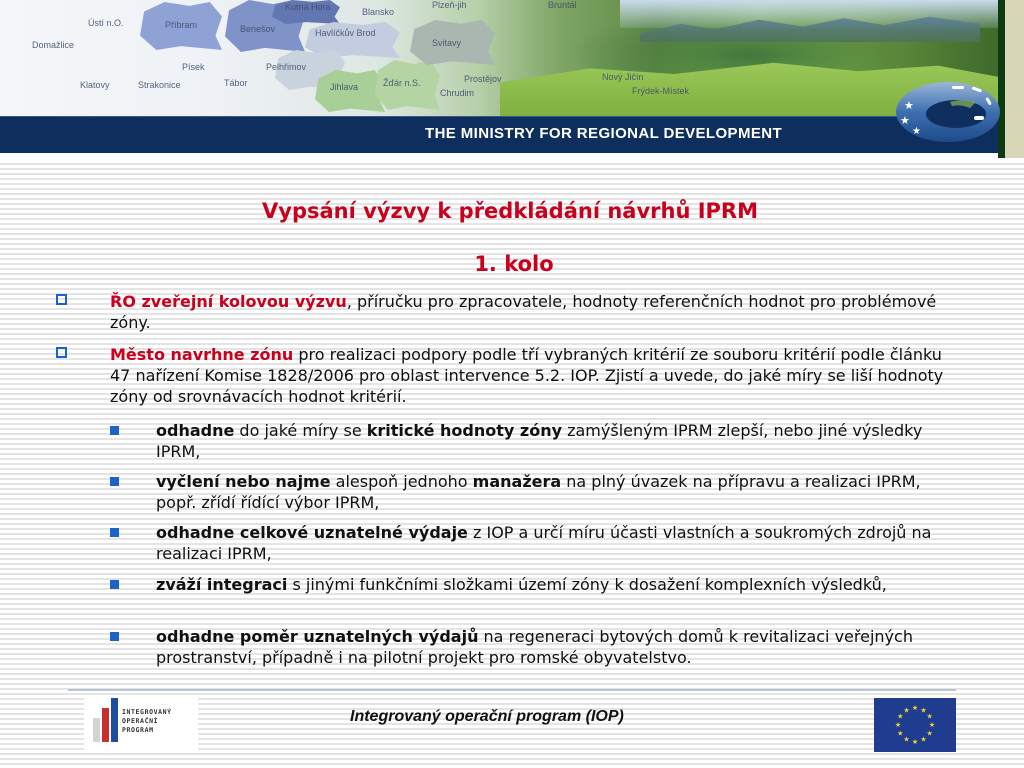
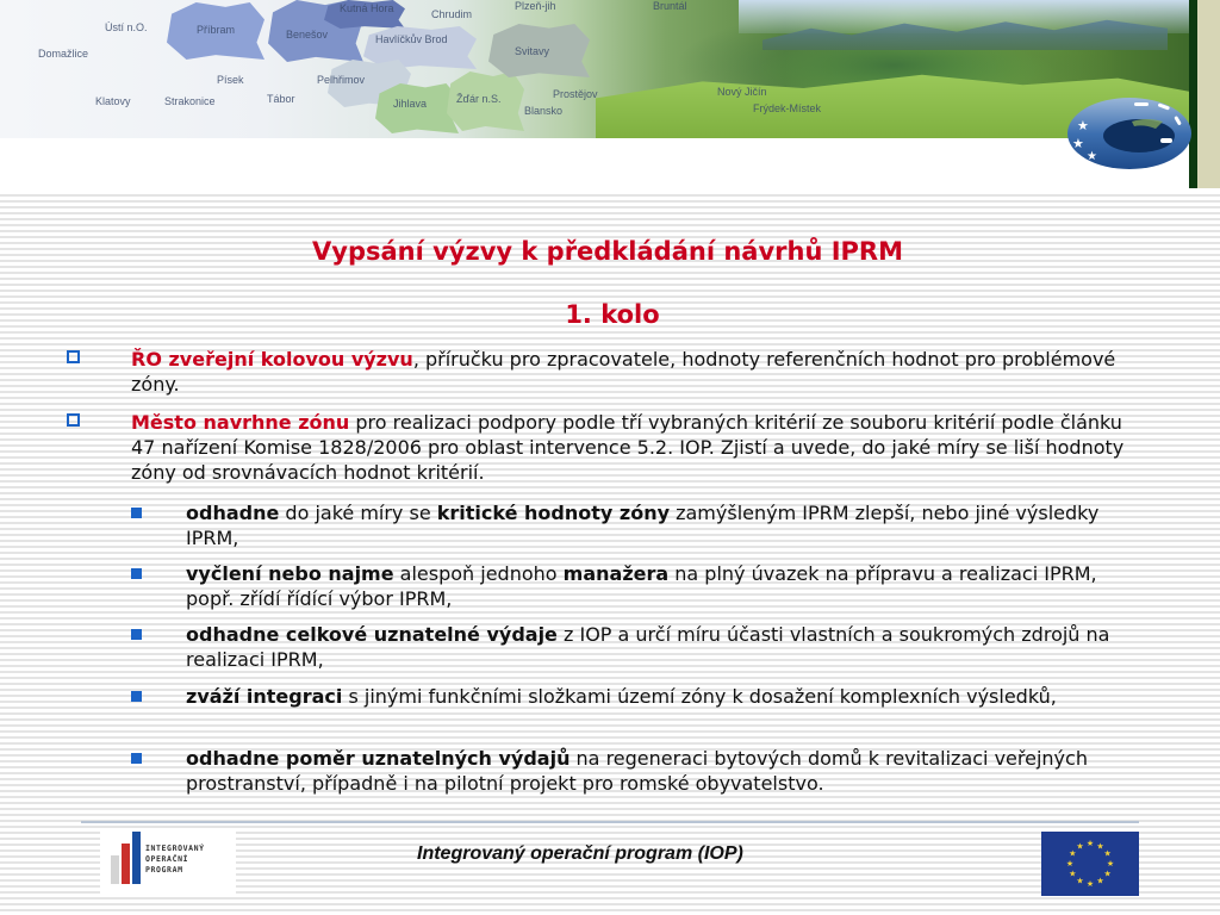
  Ústí n.O.
  Příbram
  Benešov
  Kutná Hora
- Blansko
+ Chrudim
  Plzeň-jih
  Domažlice
  Havlíčkův Brod
  Svitavy
  Písek
  Pelhřimov
  Klatovy
  Strakonice
  Tábor
  Jihlava
  Žďár n.S.
- Chrudim
+ Blansko
  Prostějov
  Bruntál
  Nový Jičín
  Frýdek-Místek
- THE MINISTRY FOR REGIONAL DEVELOPMENT
  ★
  ★
  ★
  Vypsání výzvy k předkládání návrhů IPRM
  1. kolo
  ŘO zveřejní kolovou výzvu, příručku pro zpracovatele, hodnoty referenčních hodnot pro problémové zóny.
  Město navrhne zónu pro realizaci podpory podle tří vybraných kritérií ze souboru kritérií podle článku 47 nařízení Komise 1828/2006 pro oblast intervence 5.2. IOP. Zjistí a uvede, do jaké míry se liší hodnoty zóny od srovnávacích hodnot kritérií.
  odhadne do jaké míry se kritické hodnoty zóny zamýšleným IPRM zlepší, nebo jiné výsledky IPRM,
  vyčlení nebo najme alespoň jednoho manažera na plný úvazek na přípravu a realizaci IPRM, popř. zřídí řídící výbor IPRM,
  odhadne celkové uznatelné výdaje z IOP a určí míru účasti vlastních a soukromých zdrojů na realizaci IPRM,
  zváží integraci s jinými funkčními složkami území zóny k dosažení komplexních výsledků,
  odhadne poměr uznatelných výdajů na regeneraci bytových domů k revitalizaci veřejných prostranství, případně i na pilotní projekt pro romské obyvatelstvo.
  INTEGROVANÝ
  OPERAČNÍ
  PROGRAM
  Integrovaný operační program (IOP)
  ★
  ★
  ★
  ★
  ★
  ★
  ★
  ★
  ★
  ★
  ★
  ★
